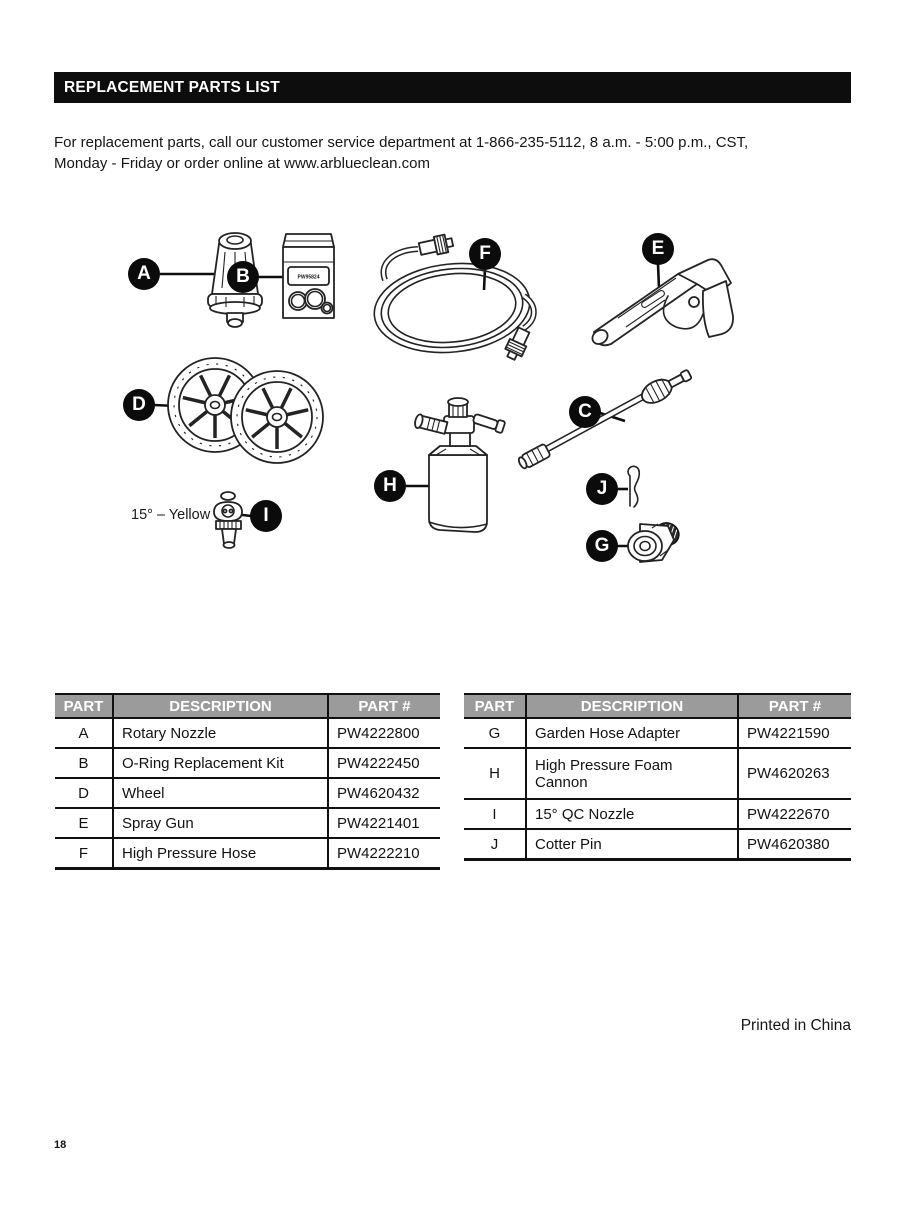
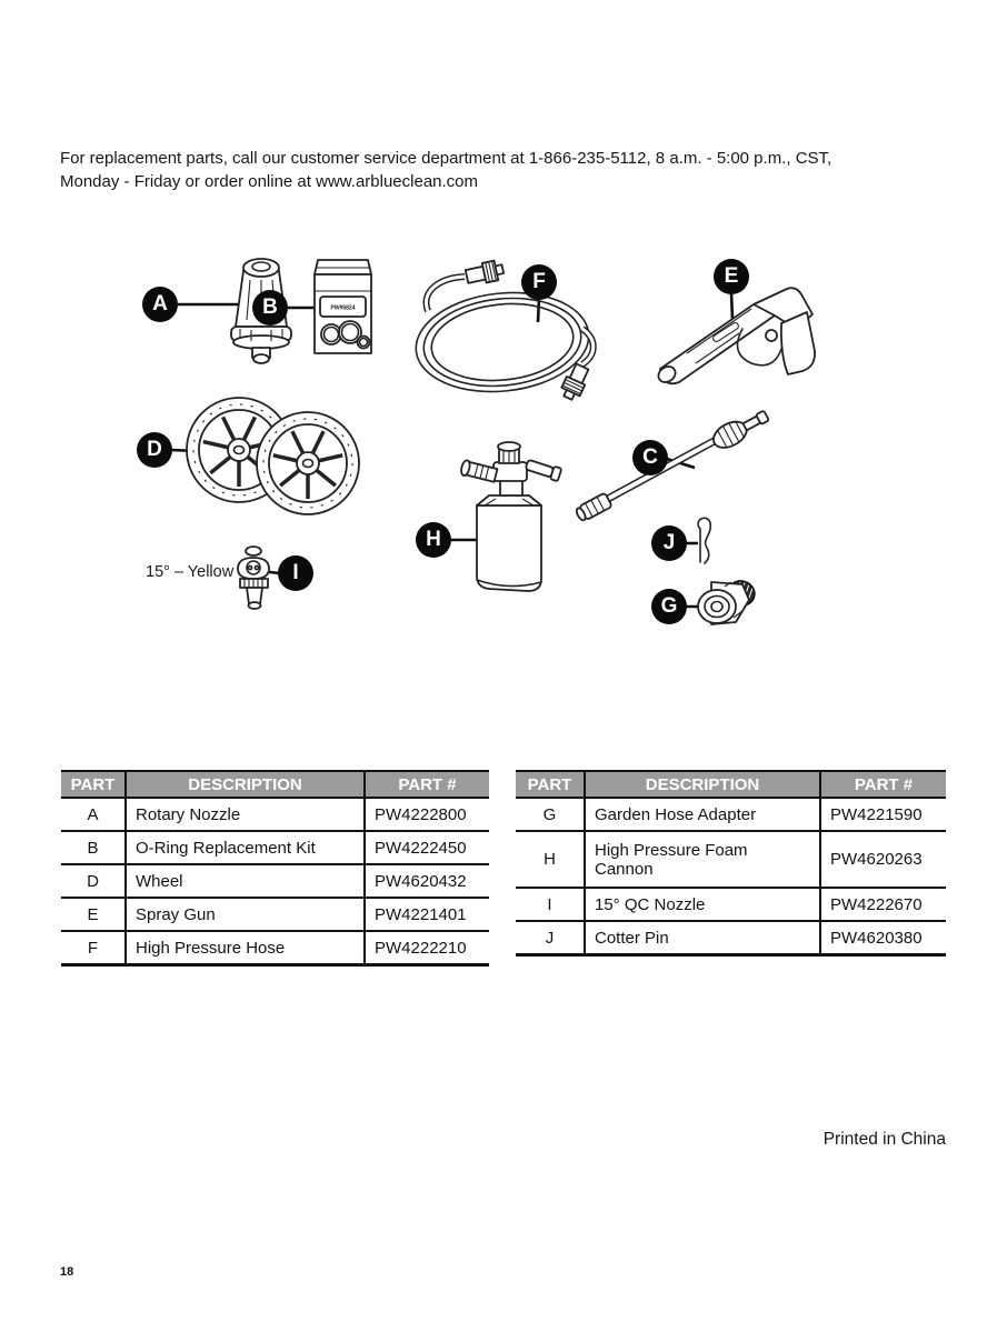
- REPLACEMENT PARTS LIST
  For replacement parts, call our customer service department at 1-866-235-5112, 8 a.m. - 5:00 p.m., CST,
  Monday - Friday or order online at www.arblueclean.com
  A
  B
  F
  E
  D
  C
  H
  J
  G
  I
  15° – Yellow
  PART	DESCRIPTION	PART #
  A	Rotary Nozzle	PW4222800
  B	O-Ring Replacement Kit	PW4222450
  D	Wheel	PW4620432
  E	Spray Gun	PW4221401
  F	High Pressure Hose	PW4222210
  PART	DESCRIPTION	PART #
  G	Garden Hose Adapter	PW4221590
  H	High Pressure Foam Cannon	PW4620263
  I	15° QC Nozzle	PW4222670
  J	Cotter Pin	PW4620380
  Printed in China
  18
